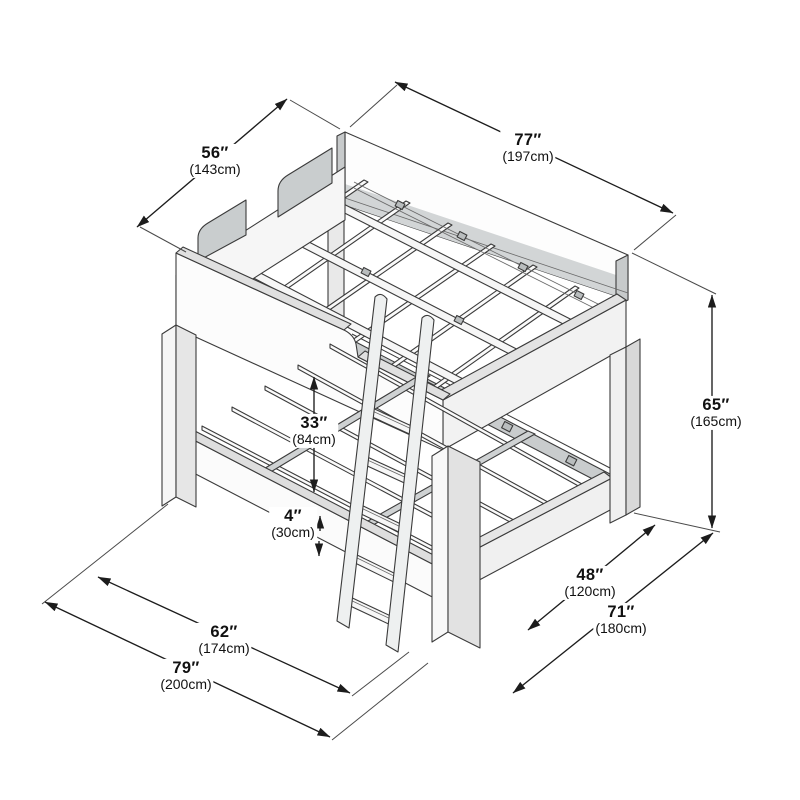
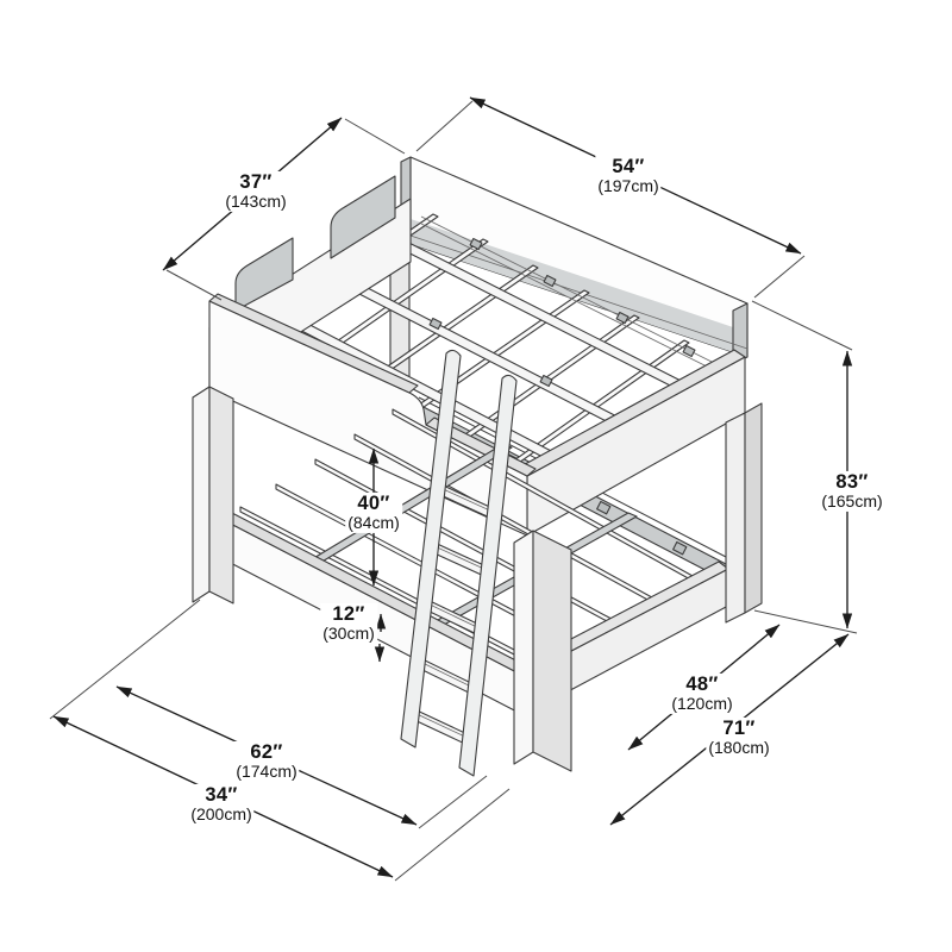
- 56″
+ 37″
  (143cm)
- 77″
+ 54″
  (197cm)
- 65″
+ 83″
  (165cm)
- 33″
+ 40″
  (84cm)
- 4″
+ 12″
  (30cm)
  48″
  (120cm)
  71″
  (180cm)
  62″
  (174cm)
- 79″
+ 34″
  (200cm)
